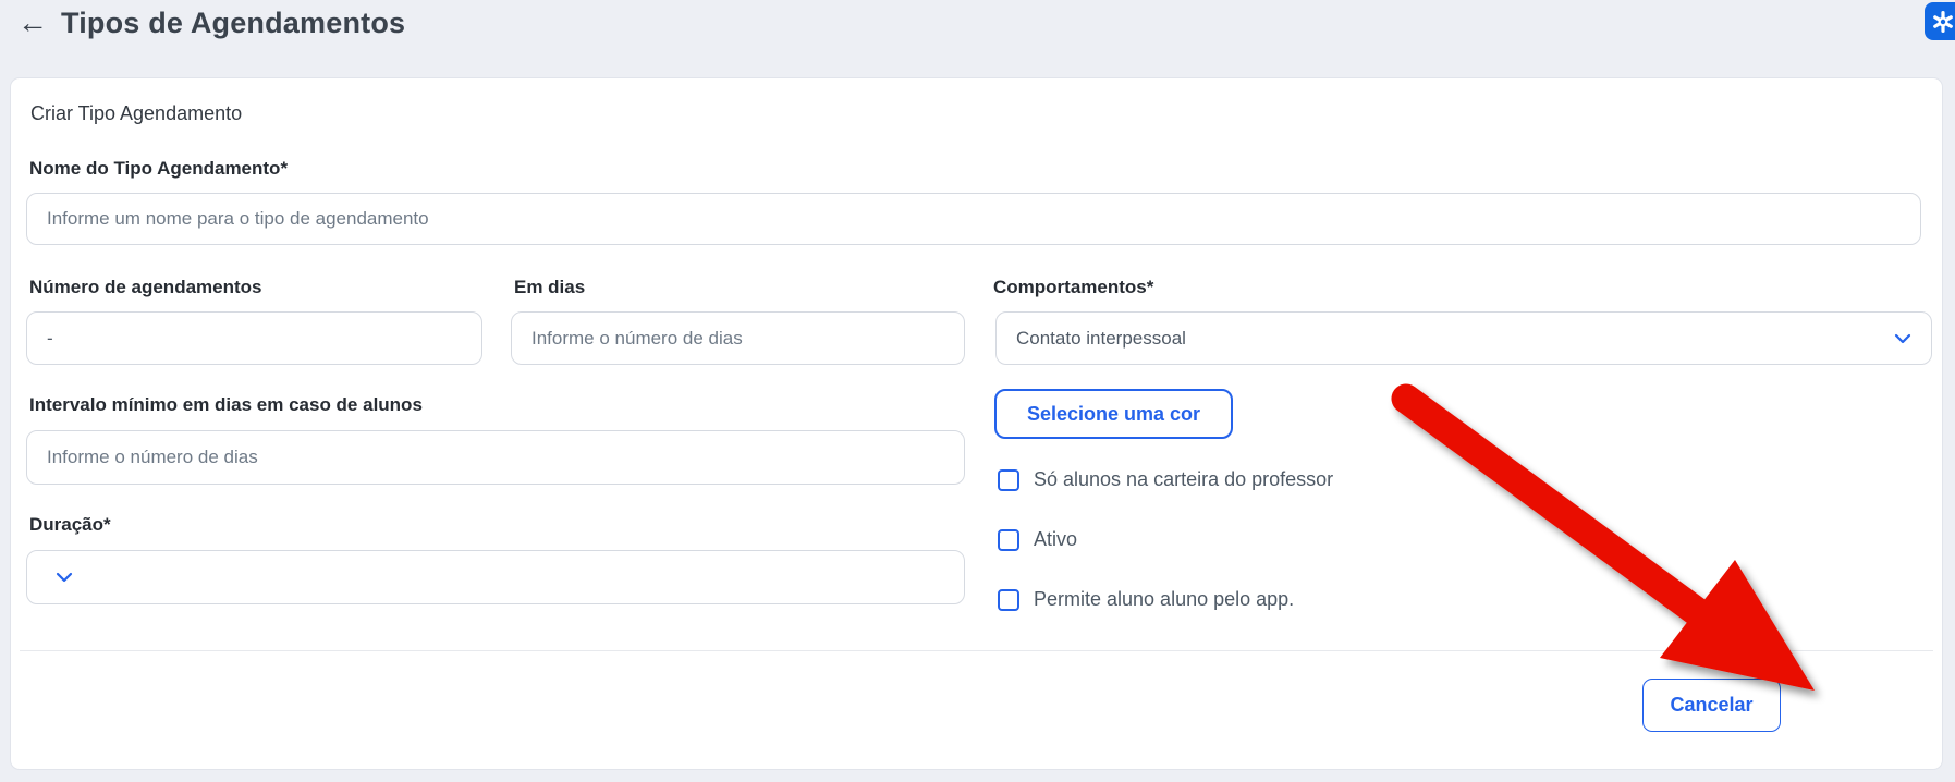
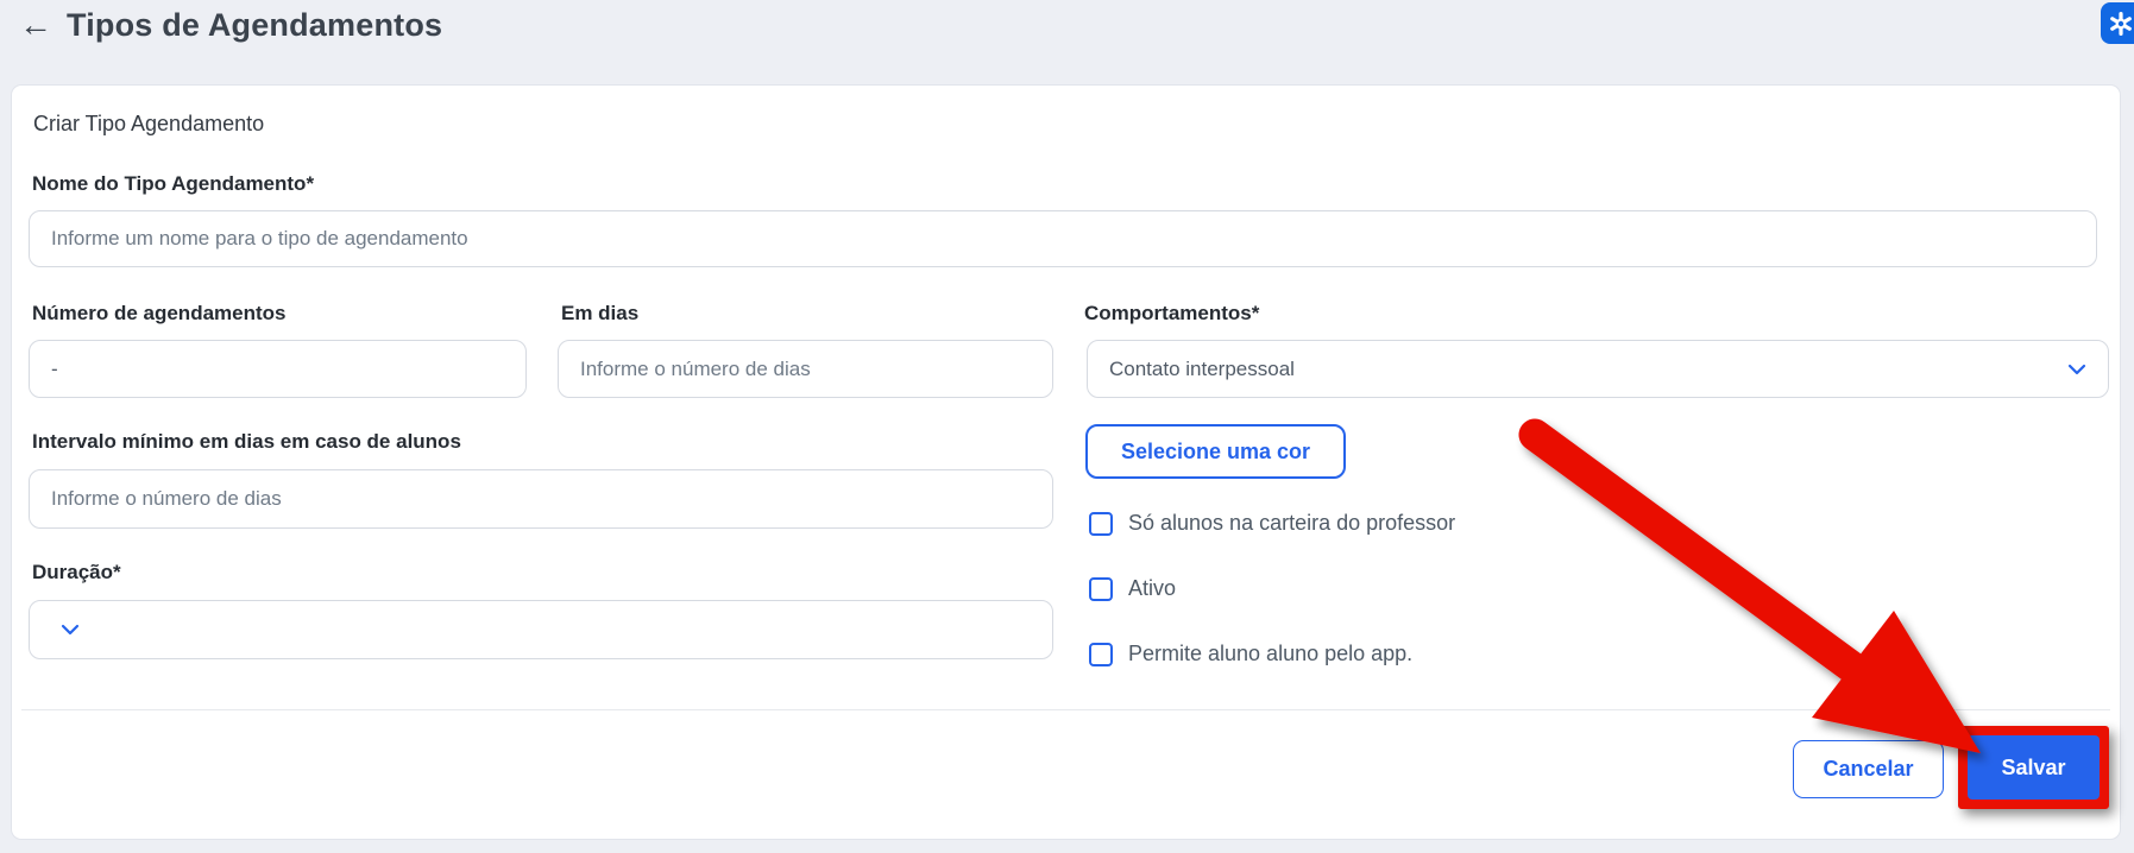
  ←
  Tipos de Agendamentos
  Criar Tipo Agendamento
  Nome do Tipo Agendamento*
  Informe um nome para o tipo de agendamento
  Número de agendamentos
  -
  Em dias
  Informe o número de dias
  Comportamentos*
  Contato interpessoal
  Intervalo mínimo em dias em caso de alunos
  Informe o número de dias
  Selecione uma cor
  Só alunos na carteira do professor
  Ativo
  Permite aluno aluno pelo app.
  Duração*
  Cancelar
+ Salvar
